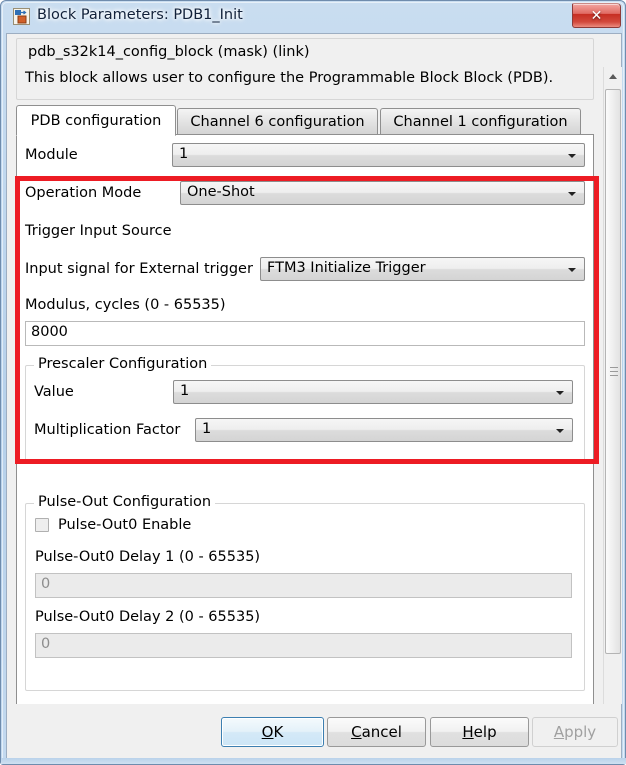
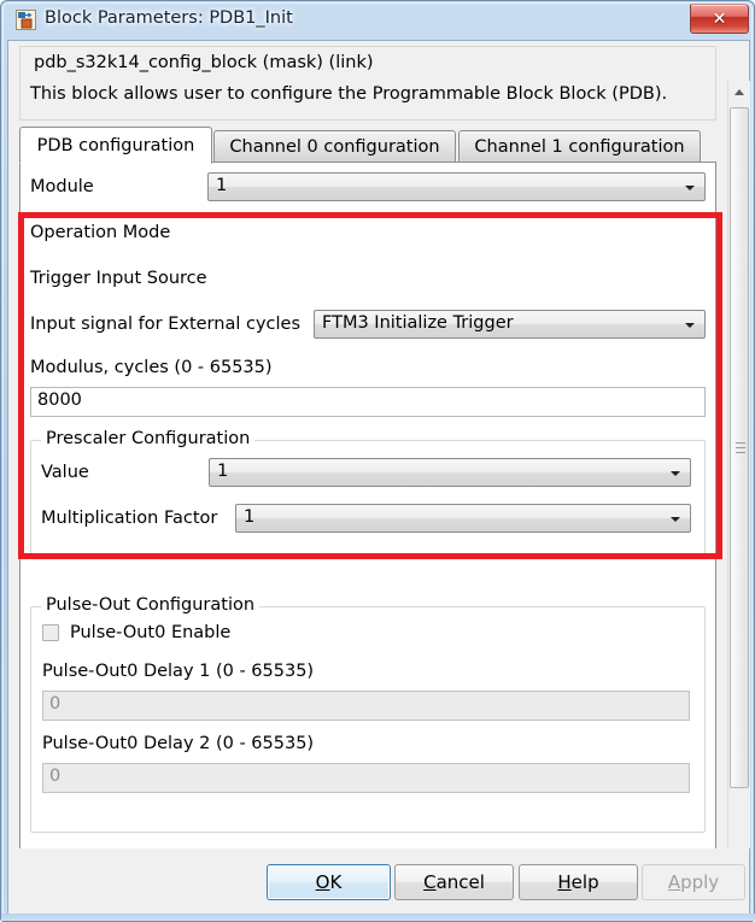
  Block Parameters: PDB1_Init
  ✕
  pdb_s32k14_config_block (mask) (link)
  This block allows user to configure the Programmable Block Block (PDB).
  PDB configuration
- Channel 6 configuration
+ Channel 0 configuration
  Channel 1 configuration
  Module
  1
  Operation Mode
- One-Shot
  Trigger Input Source
- Input signal for External trigger
+ Input signal for External cycles
  FTM3 Initialize Trigger
  Modulus, cycles (0 - 65535)
  8000
  Prescaler Configuration
  Value
  1
  Multiplication Factor
  1
  Pulse-Out Configuration
  Pulse-Out0 Enable
  Pulse-Out0 Delay 1 (0 - 65535)
  0
  Pulse-Out0 Delay 2 (0 - 65535)
  0
  OK
  Cancel
  Help
  Apply
